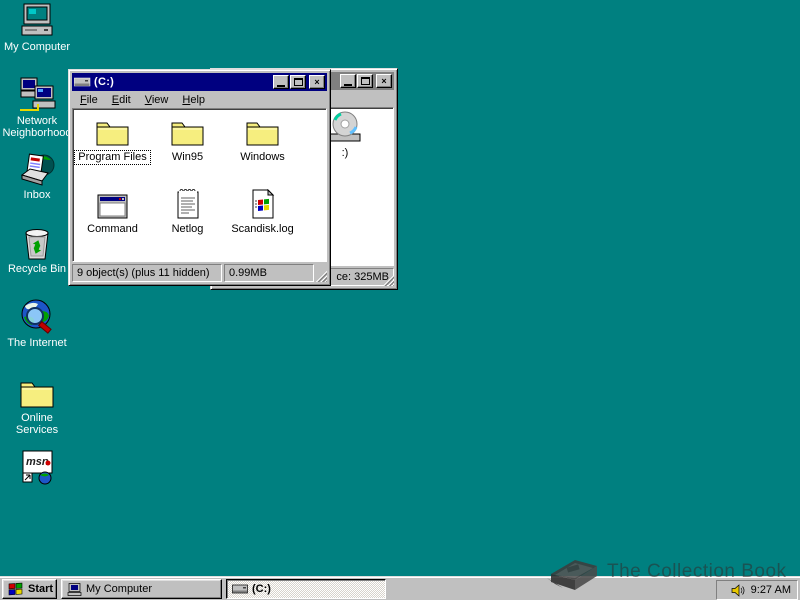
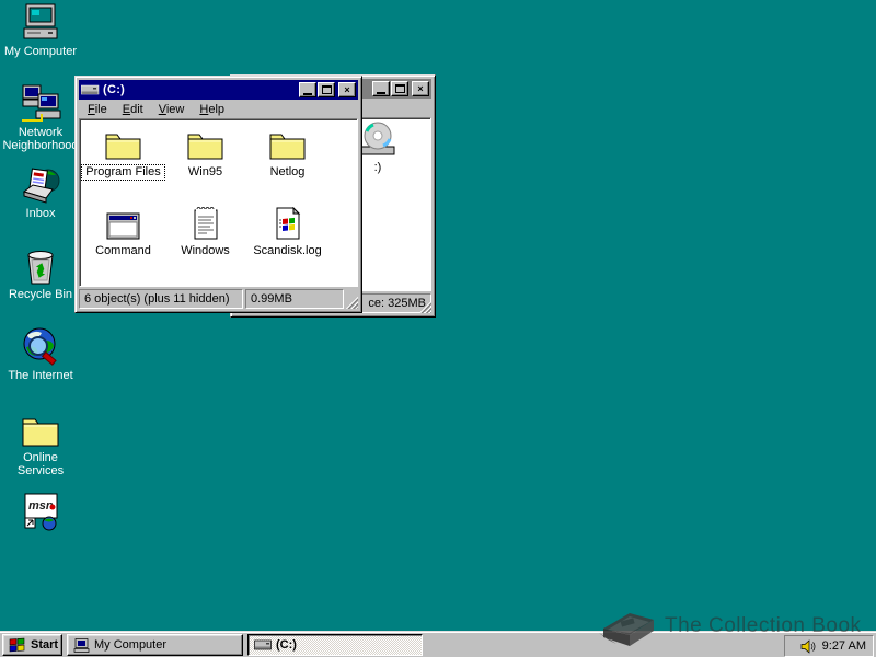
  My Computer
  Network Neighborhoo
  Inbox
  Recycle Bin
  The Internet
  Online Services
  msn
  ×
  :)
  ce: 325M
  (C:)
  ×
  File
  Edit
  View
  Help
  Program Files
  Win95
- Windows
+ Netlog
  Command
- Netlog
+ Windows
  Scandisk.log
- 9 object(s) (plus 11 hidden)
+ 6 object(s) (plus 11 hidden)
  0.99MB
  The Collection Book
  Start
  My Computer
  (C:)
  9:27 AM
